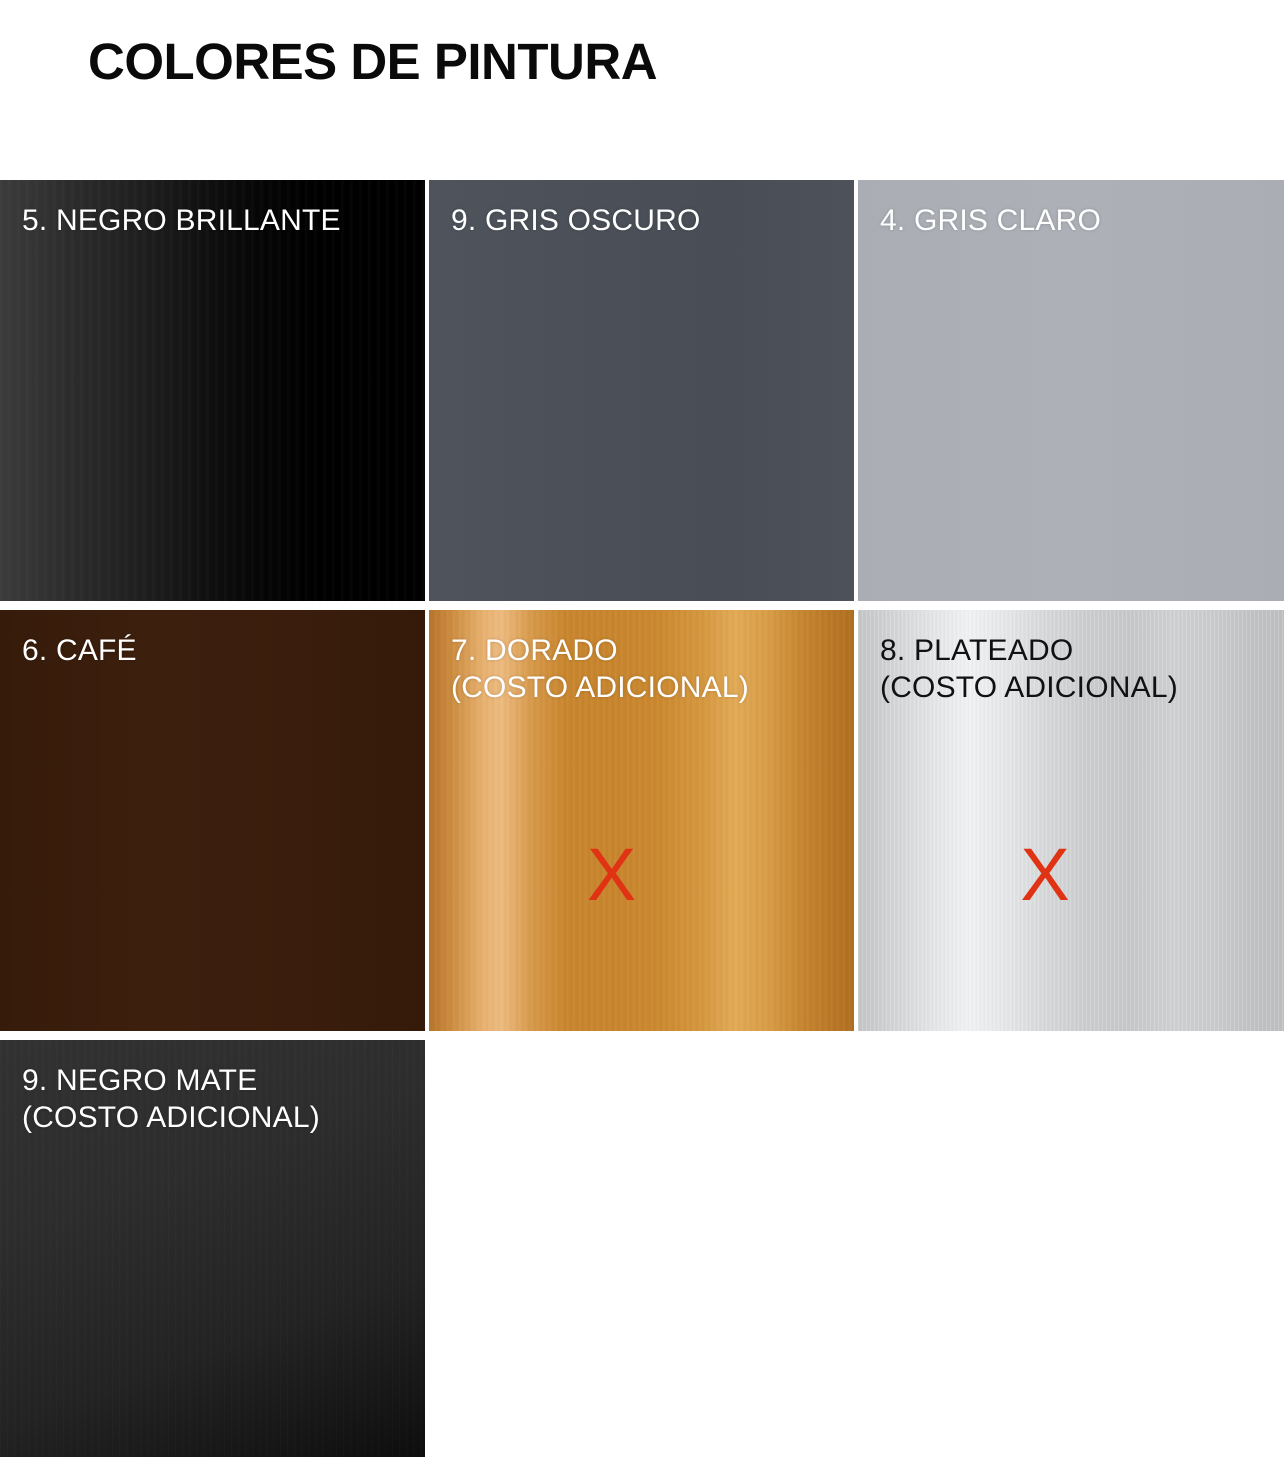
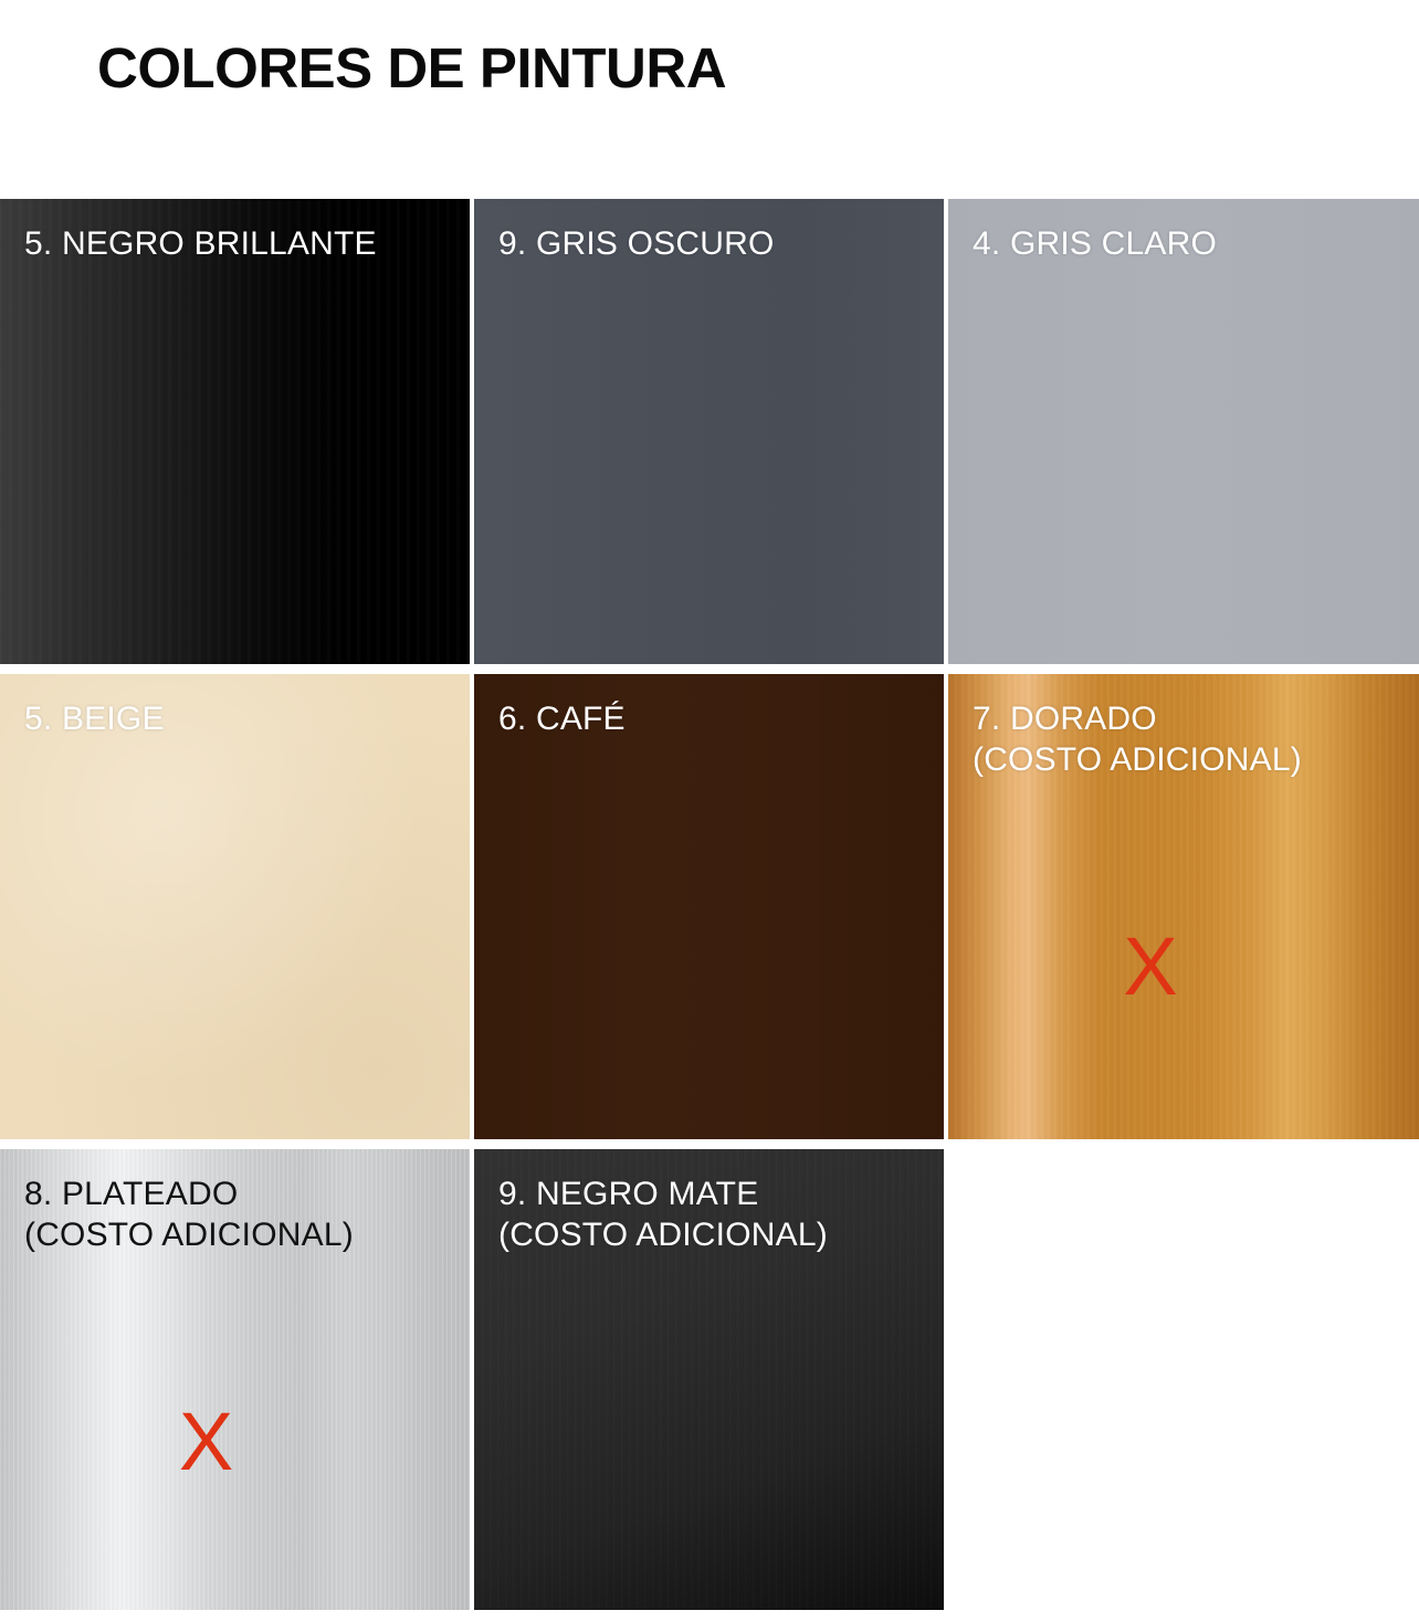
  COLORES DE PINTURA
  5. NEGRO BRILLANTE
  9. GRIS OSCURO
  4. GRIS CLARO
+ 5. BEIGE
  6. CAFÉ
  7. DORADO
  (COSTO ADICIONAL)
  X
  8. PLATEADO
  (COSTO ADICIONAL)
  X
  9. NEGRO MATE
  (COSTO ADICIONAL)
